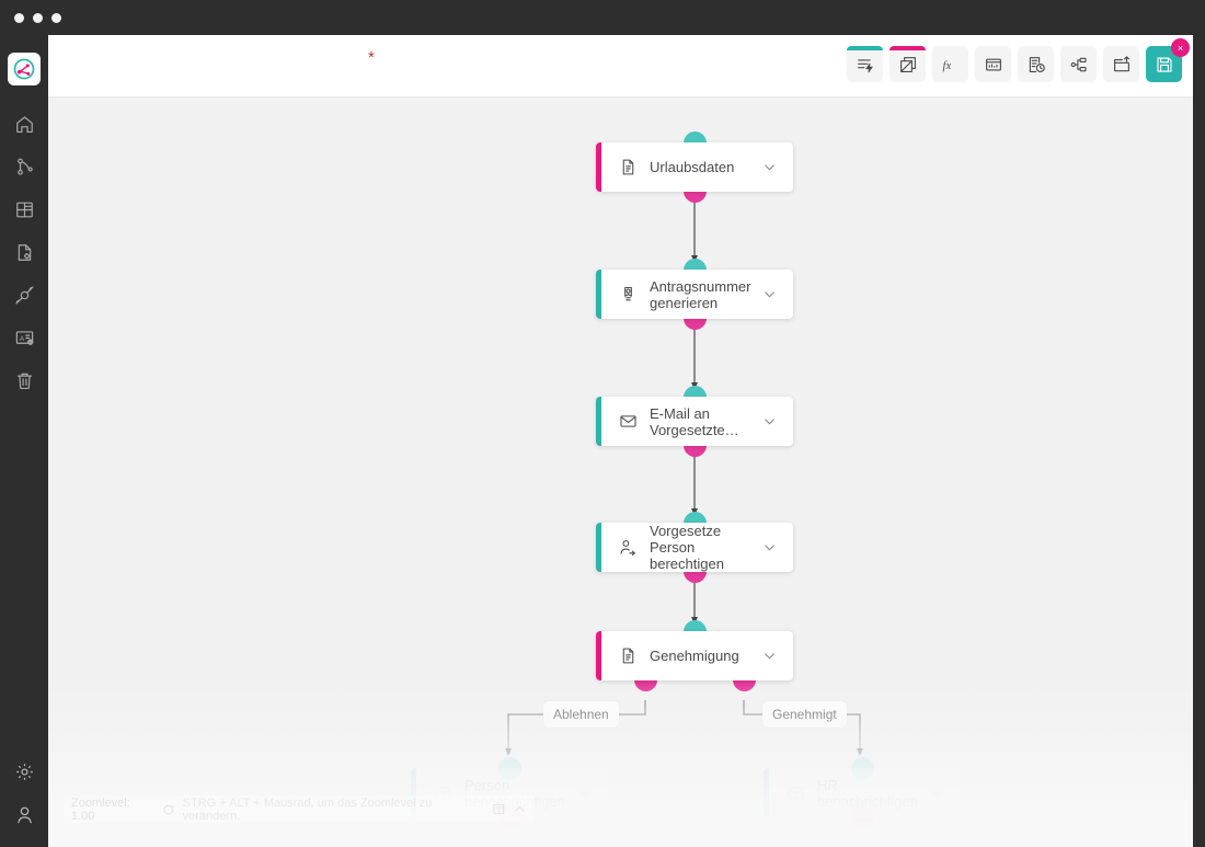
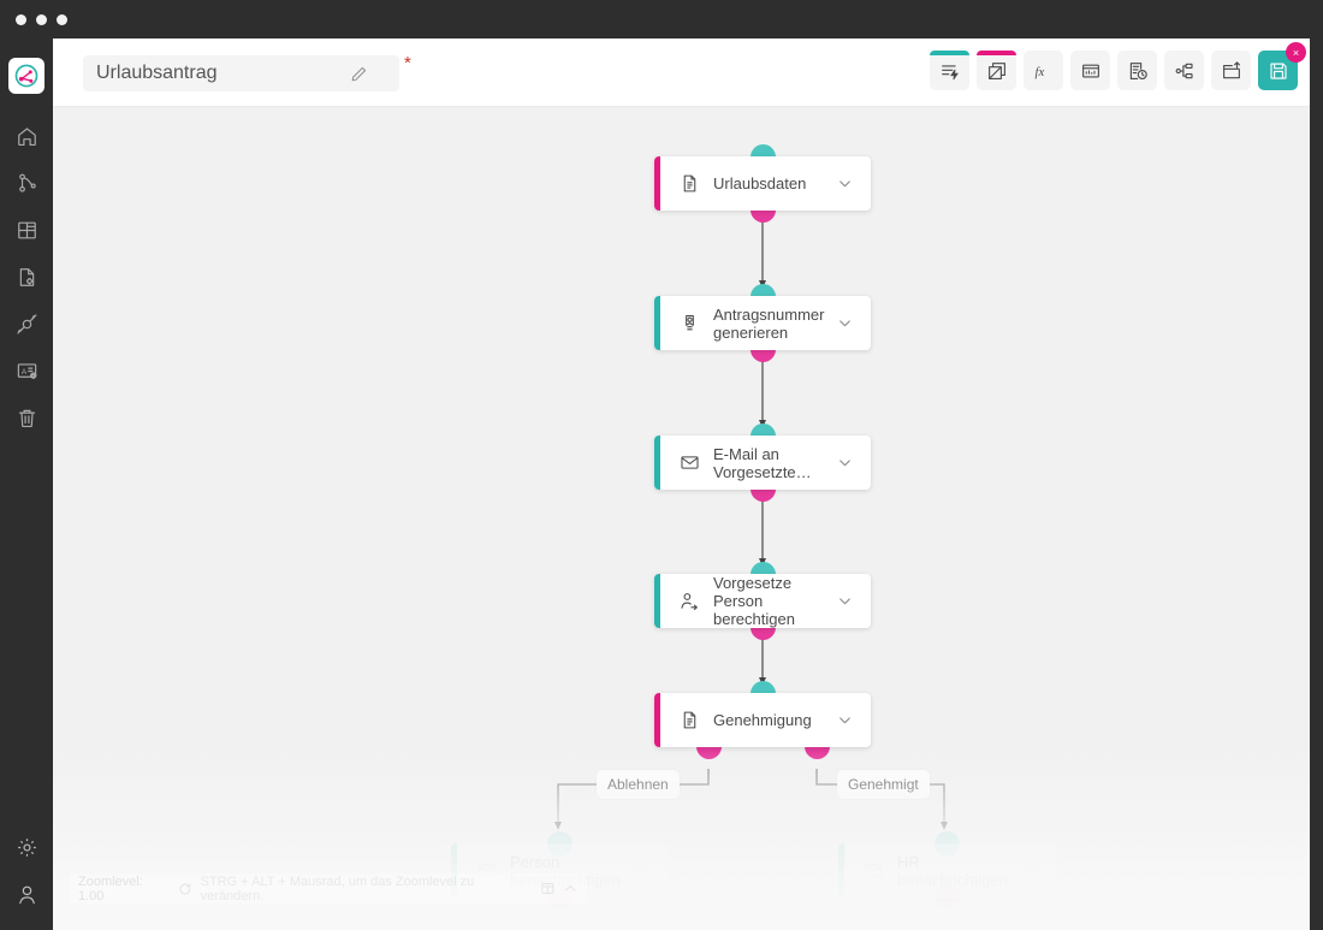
+ Urlaubsantrag
  *
  fx
  ×
  Urlaubsdaten
  Antragsnummer generieren
  E-Mail an Vorgesetzte…
  Vorgesetze Person berechtigen
  Genehmigung
  Zoomlevel: 1.00
